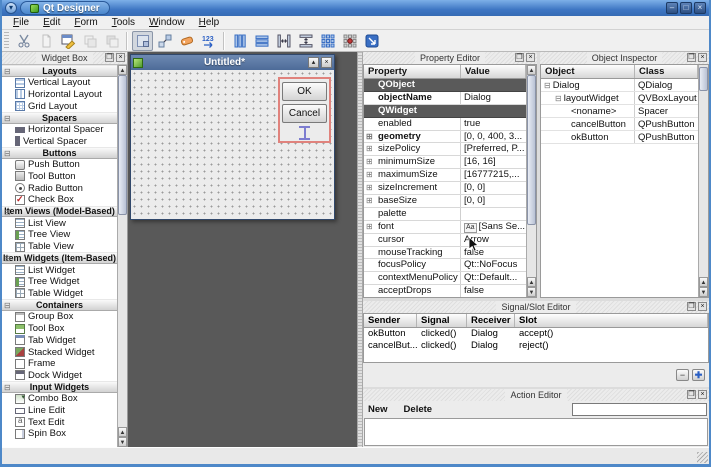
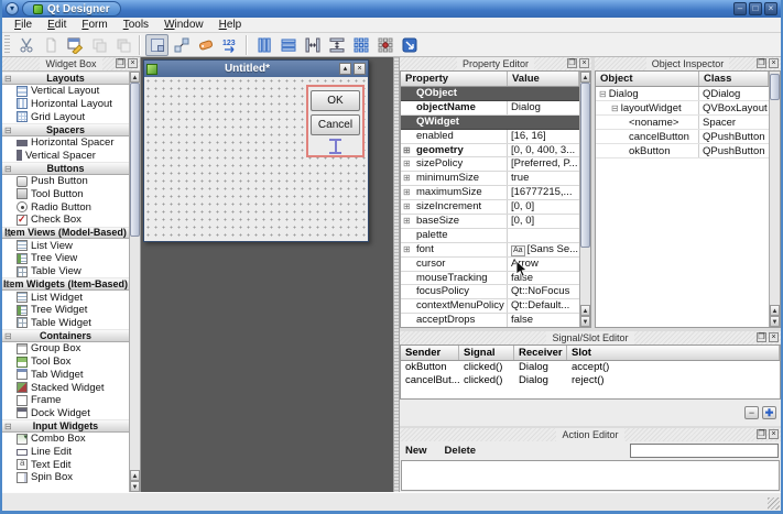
  ▾
  Qt Designer
  –
  □
  ×
  File
  Edit
  Form
  Tools
  Window
  Help
  Widget Box
  ⊟
  Layouts
  Vertical Layout
  Horizontal Layout
  Grid Layout
  ⊟
  Spacers
  Horizontal Spacer
  Vertical Spacer
  ⊟
  Buttons
  Push Button
  Tool Button
  Radio Button
  Check Box
  ⊟
  Item Views (Model-Based)
  List View
  Tree View
  Table View
  ⊟
  Item Widgets (Item-Based)
  List Widget
  Tree Widget
  Table Widget
  ⊟
  Containers
  Group Box
  Tool Box
  Tab Widget
  Stacked Widget
  Frame
  Dock Widget
  ⊟
  Input Widgets
  Combo Box
  Line Edit
  Text Edit
  Spin Box
  Untitled*
  OK
  Cancel
  Property Editor
  Property
  Value
  QObject
  objectName
  Dialog
  QWidget
  enabled
- true
+ [16, 16]
  ⊞
  geometry
  [0, 0, 400, 3...
  ⊞
  sizePolicy
  [Preferred, P...
  ⊞
  minimumSize
- [16, 16]
+ true
  ⊞
  maximumSize
  [16777215,...
  ⊞
  sizeIncrement
  [0, 0]
  ⊞
  baseSize
  [0, 0]
  palette
  ⊞
  font
  [Sans Se...
  cursor
  Arow
  mouseTracking
  false
  focusPolicy
  Qt::NoFocus
  contextMenuPolicy
  Qt::Default...
  acceptDrops
  false
  Object Inspector
  Object
  Class
  ⊟ Dialog
  QDialog
  ⊟ layoutWidget
  QVBoxLayout
  <noname>
  Spacer
  cancelButton
  QPushButton
  okButton
  QPushButton
  Signal/Slot Editor
  Sender
  Signal
  Receiver
  Slot
  okButton
  clicked()
  Dialog
  accept()
  cancelBut...
  clicked()
  Dialog
  reject()
  −
  ✚
  Action Editor
  New
  Delete
